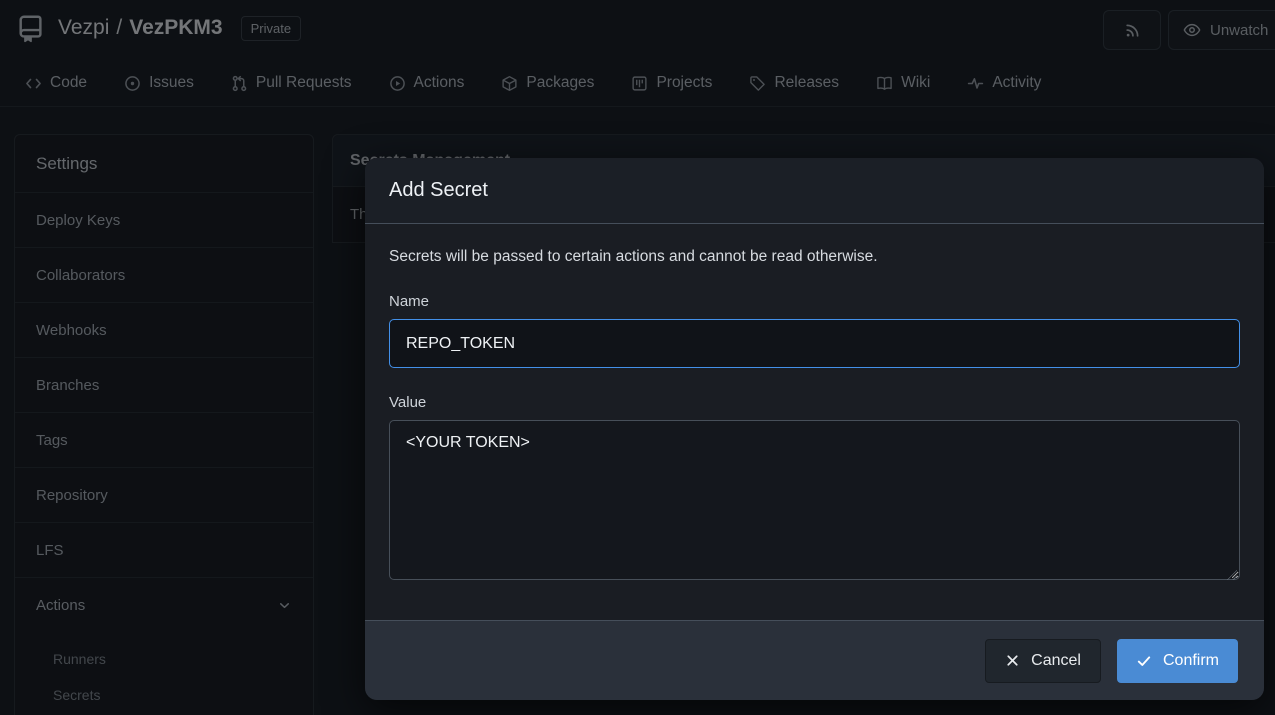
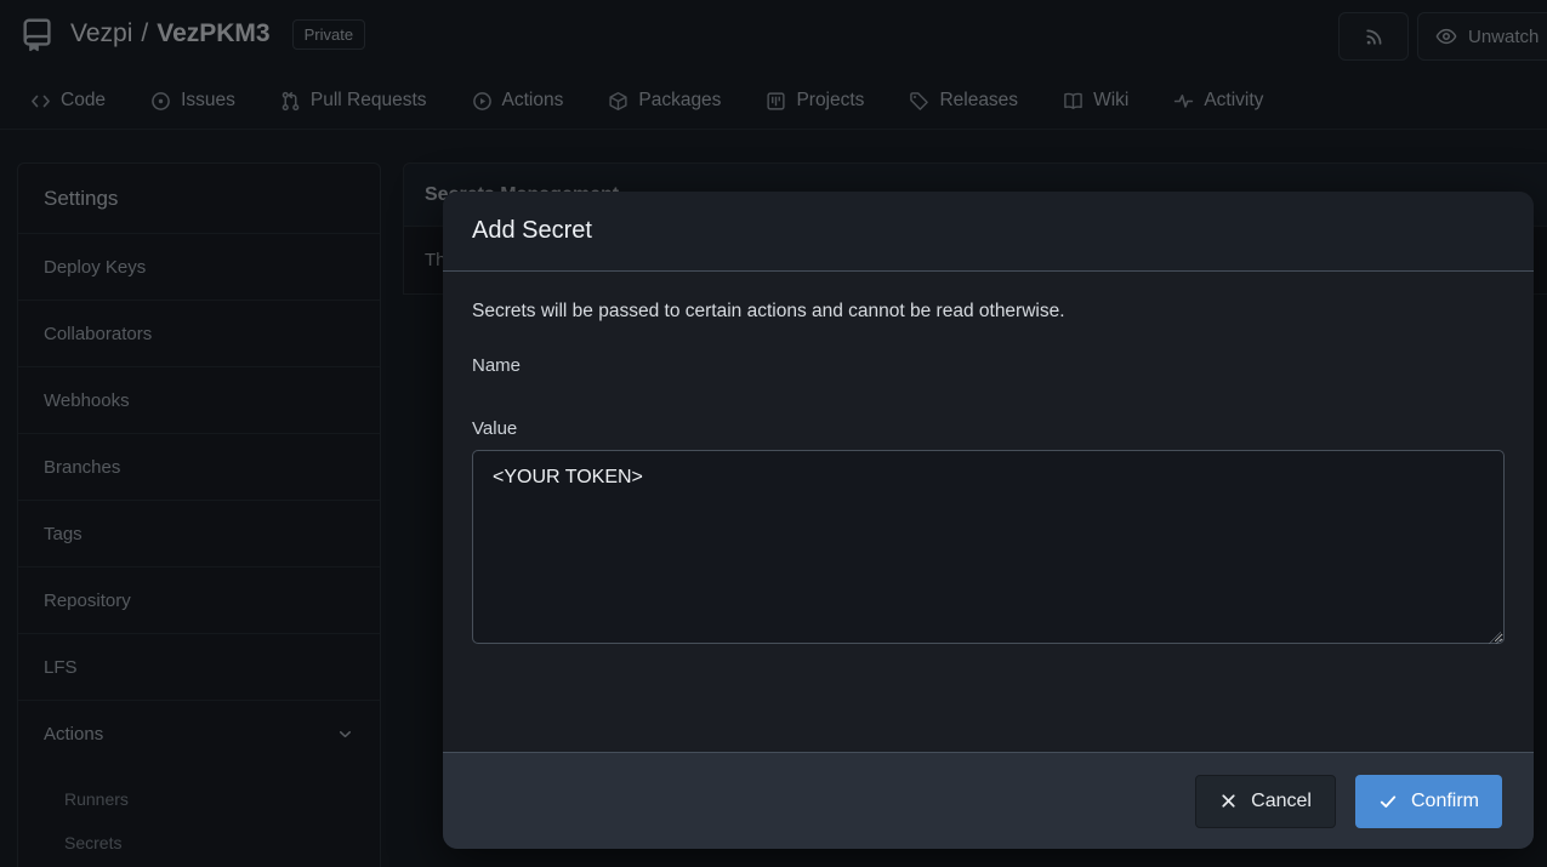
  Vezpi
  /
  VezPKM3
  Private
  Unwatch
  Code
  Issues
  Pull Requests
  Actions
  Packages
  Projects
  Releases
  Wiki
  Activity
  Settings
  Deploy Keys
  Collaborators
  Webhooks
  Branches
  Tags
  Repository
  LFS
  Actions
  Runners
  Secrets
  Th
  Add Secret
  Secrets will be passed to certain actions and cannot be read otherwise.
  Name
- REPO_TOKEN
  Value
  <YOUR TOKEN>
  Cancel
  Confirm
